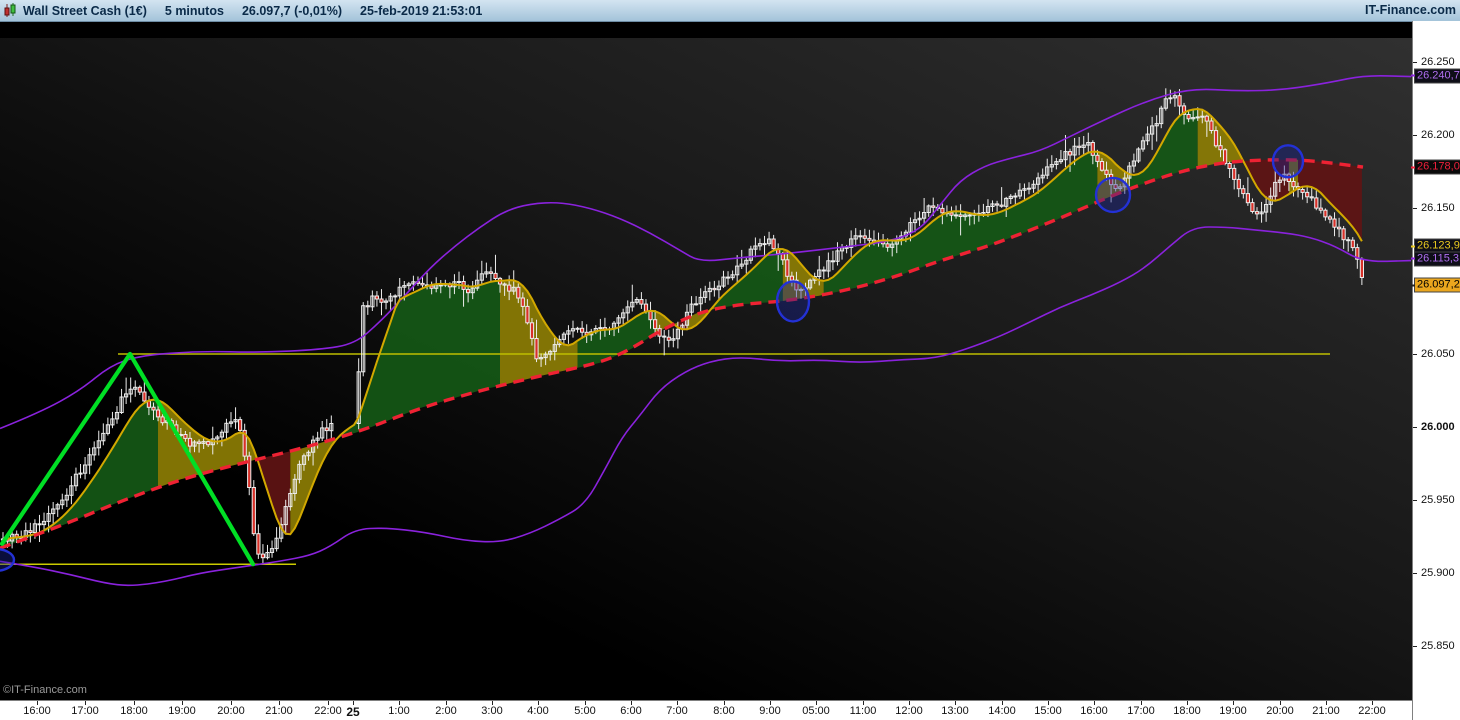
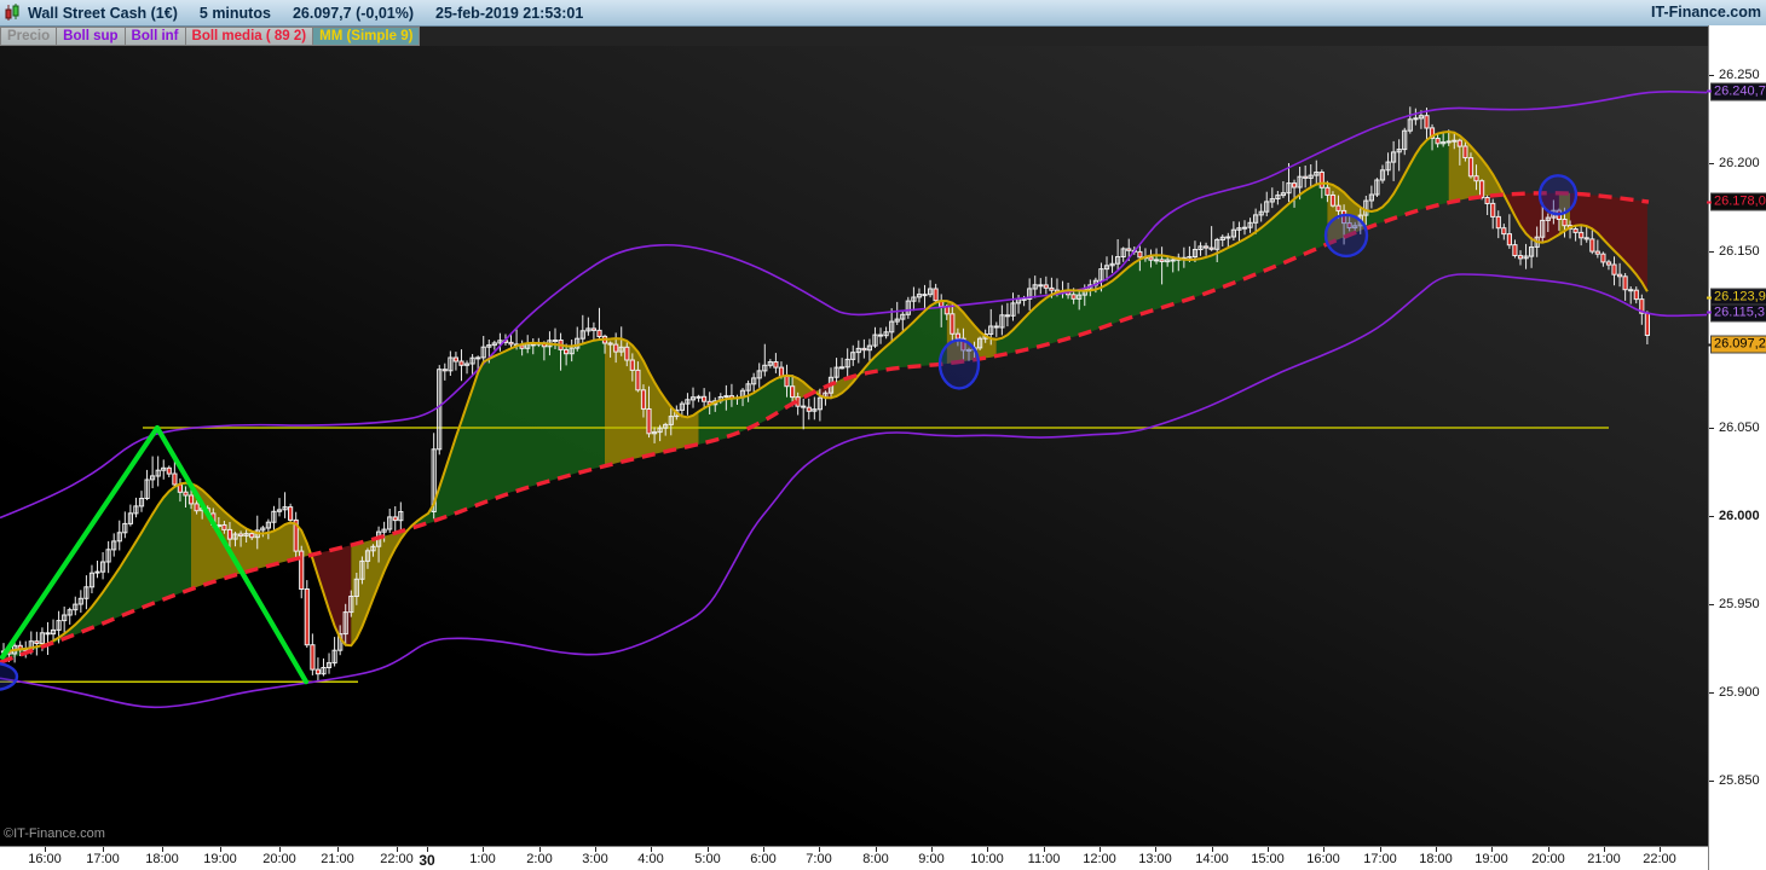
  Wall Street Cash (1€)
  5 minutos
  26.097,7 (-0,01%)
  25-feb-2019 21:53:01
  IT-Finance.com
+ Precio
+ Boll sup
+ Boll inf
+ Boll media ( 89 2)
+ MM (Simple 9)
  ©IT-Finance.com
  26.250
  26.200
  26.150
  26.050
  26.000
  25.950
  25.900
  25.850
  26.240,7
  26.178,0
  26.123,9
  26.115,3
  26.097,2
  16:00
  17:00
  18:00
  19:00
  20:00
  21:00
  22:00
- 25
+ 30
  1:00
  2:00
  3:00
  4:00
  5:00
  6:00
  7:00
  8:00
  9:00
- 05:00
+ 10:00
  11:00
  12:00
  13:00
  14:00
  15:00
  16:00
  17:00
  18:00
  19:00
  20:00
  21:00
  22:00
